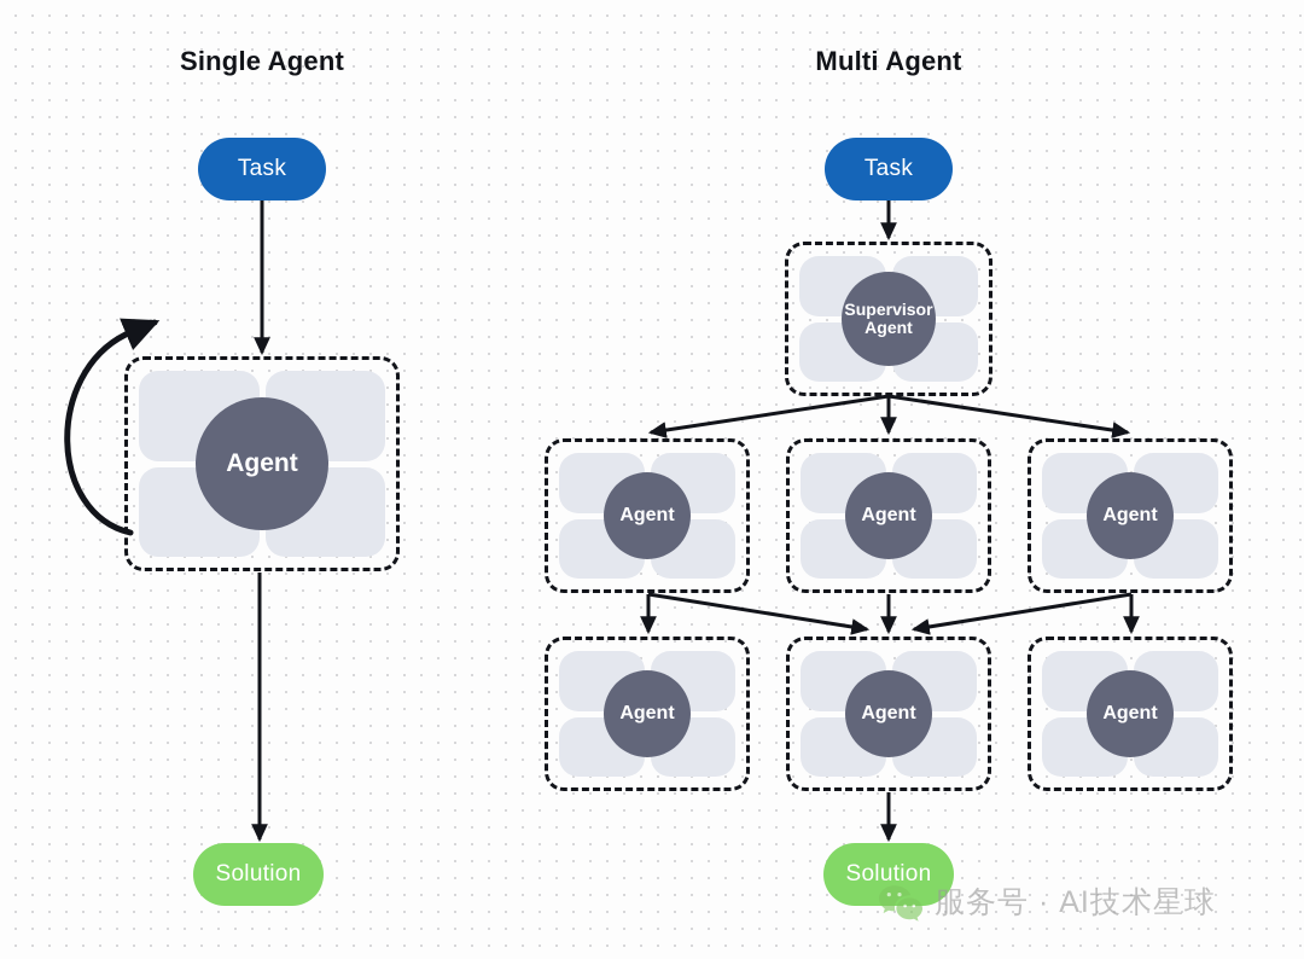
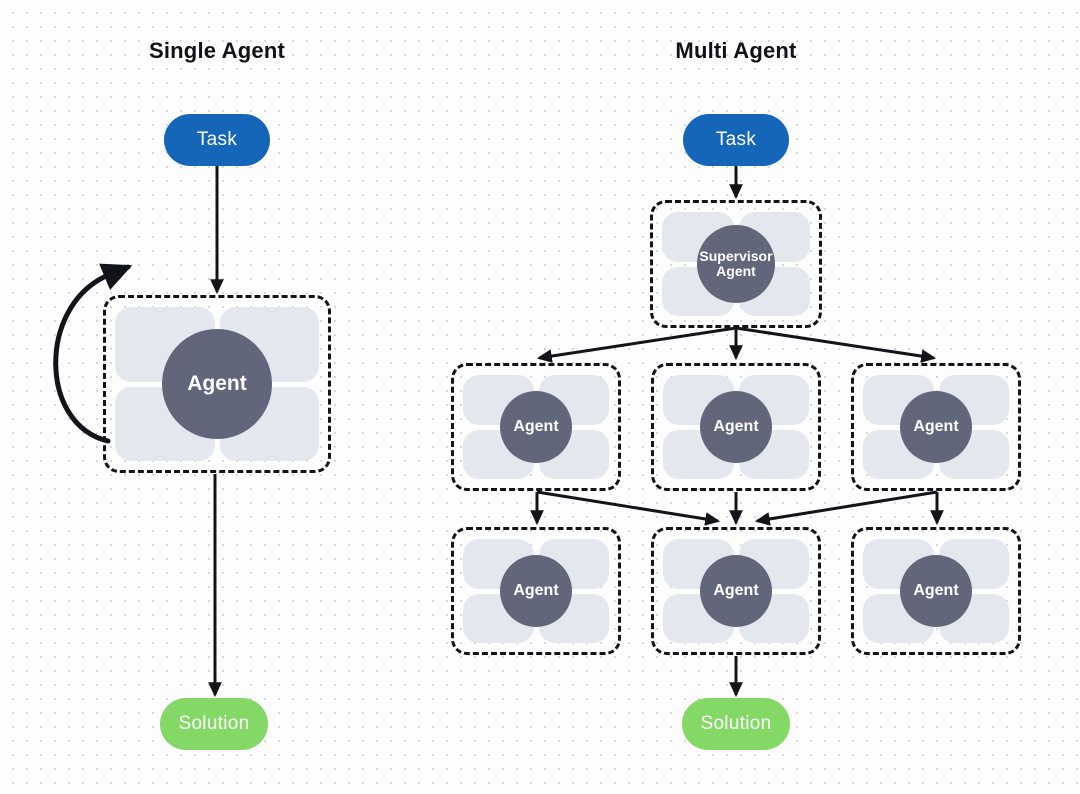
  Single Agent
  Multi Agent
  Task
  Agent
  Solution
  Task
  Supervisor
  Agent
  Agent
  Agent
  Agent
  Agent
  Agent
  Agent
  Solution
- 服务号 · AI技术星球
